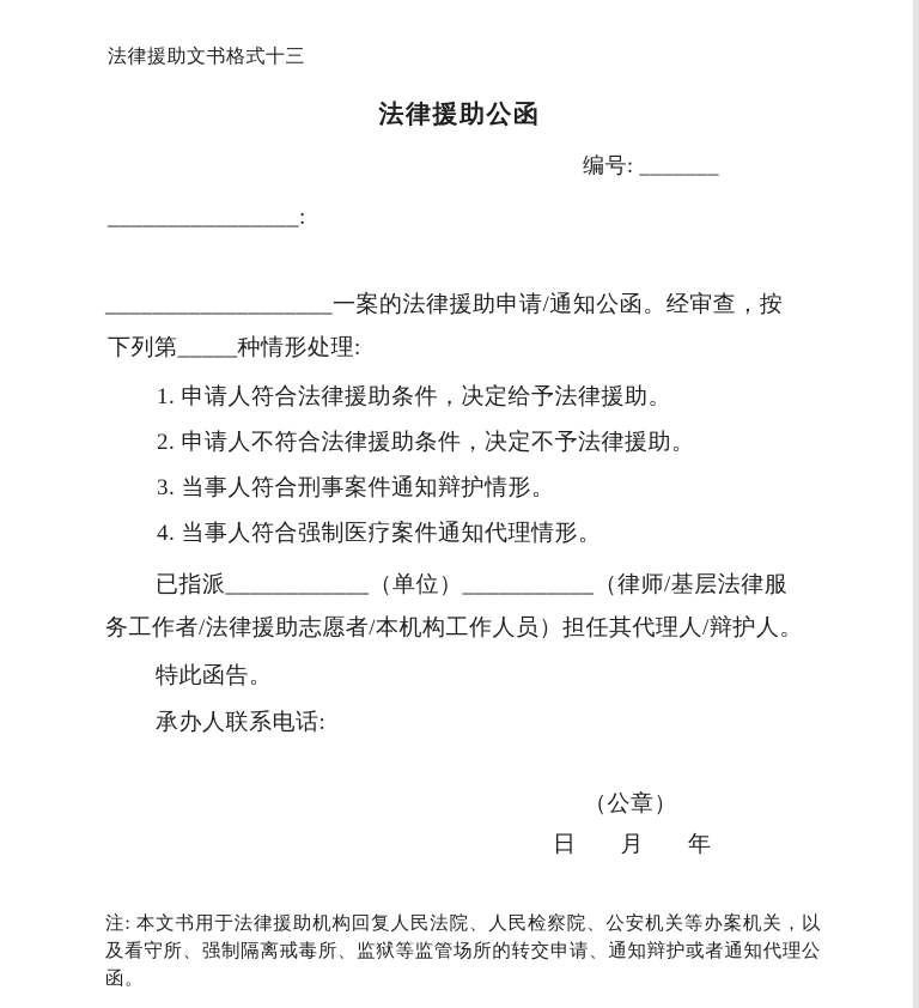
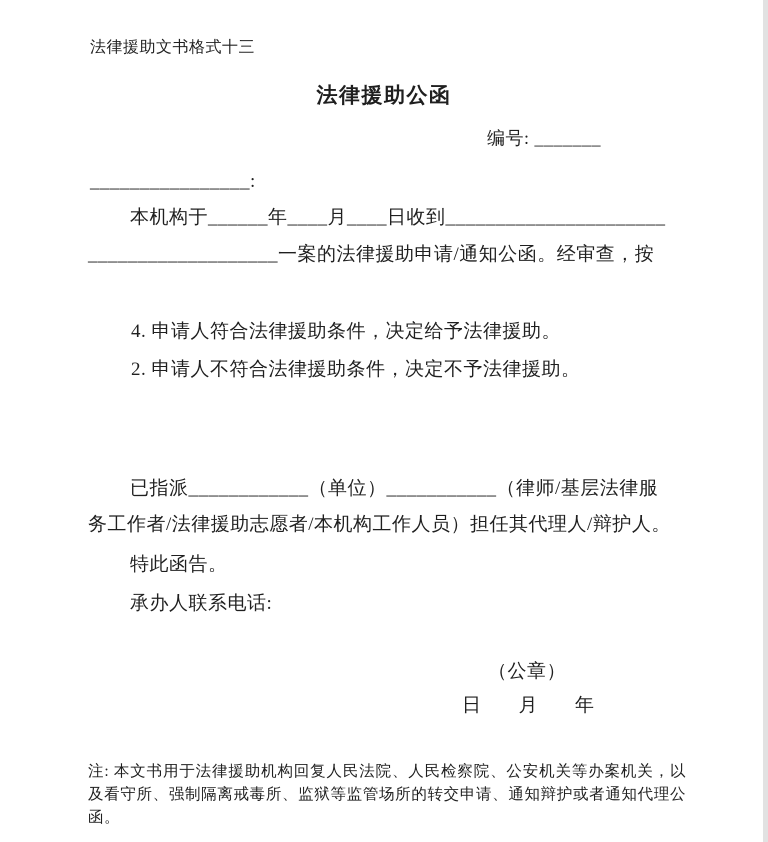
  法律援助文书格式十三
  法律援助公函
  编号: _______
  ________________:
+ 本机构于______年____月____日收到______________________
  ___________________一案的法律援助申请/通知公函。经审查，按
- 下列第_____种情形处理:
- 1. 申请人符合法律援助条件，决定给予法律援助。
+ 4. 申请人符合法律援助条件，决定给予法律援助。
  2. 申请人不符合法律援助条件，决定不予法律援助。
- 3. 当事人符合刑事案件通知辩护情形。
- 4. 当事人符合强制医疗案件通知代理情形。
  已指派____________（单位）___________（律师/基层法律服
  务工作者/法律援助志愿者/本机构工作人员）担任其代理人/辩护人。
  特此函告。
  承办人联系电话:
  （公章）
  日
  月
  年
  注: 本文书用于法律援助机构回复人民法院、人民检察院、公安机关等办案机关，以及看守所、强制隔离戒毒所、监狱等监管场所的转交申请、通知辩护或者通知代理公函。
